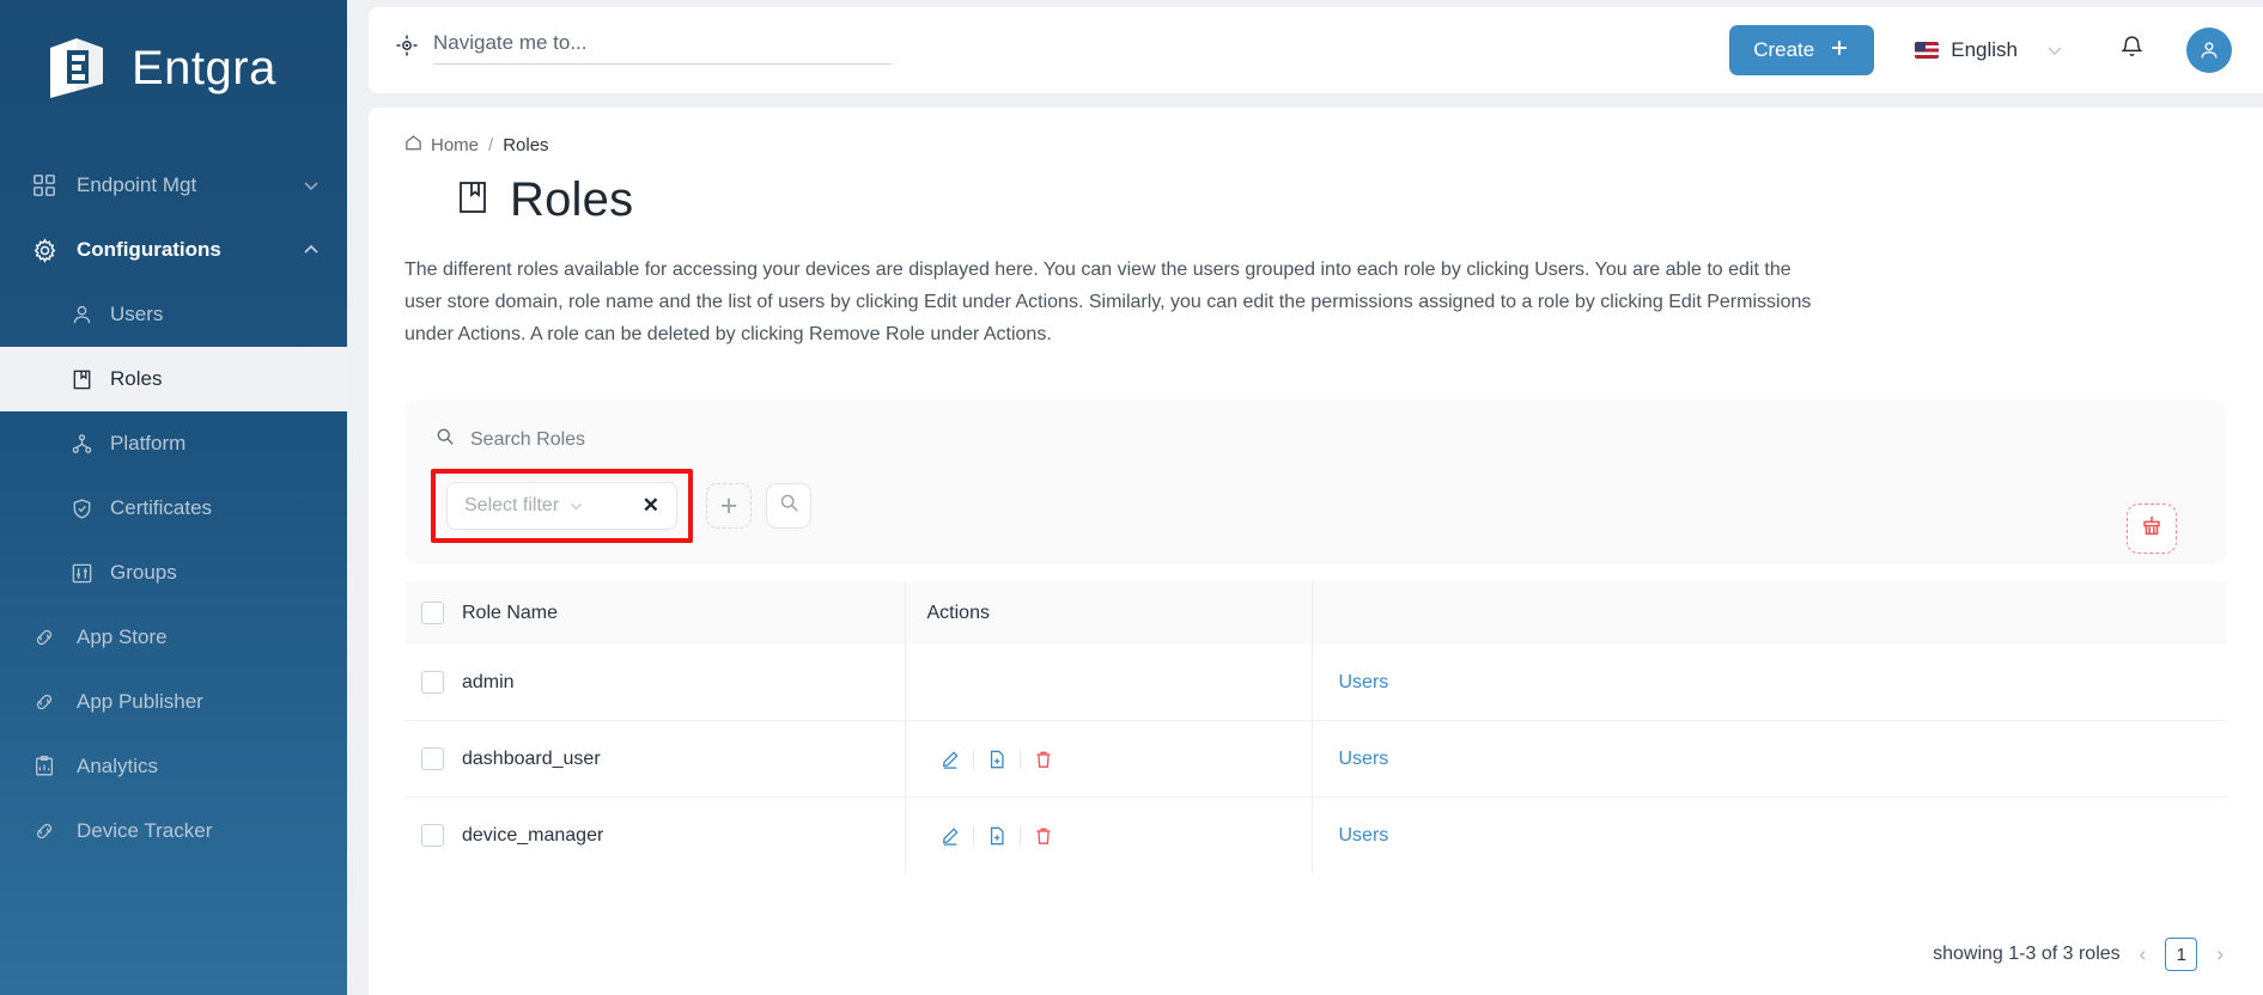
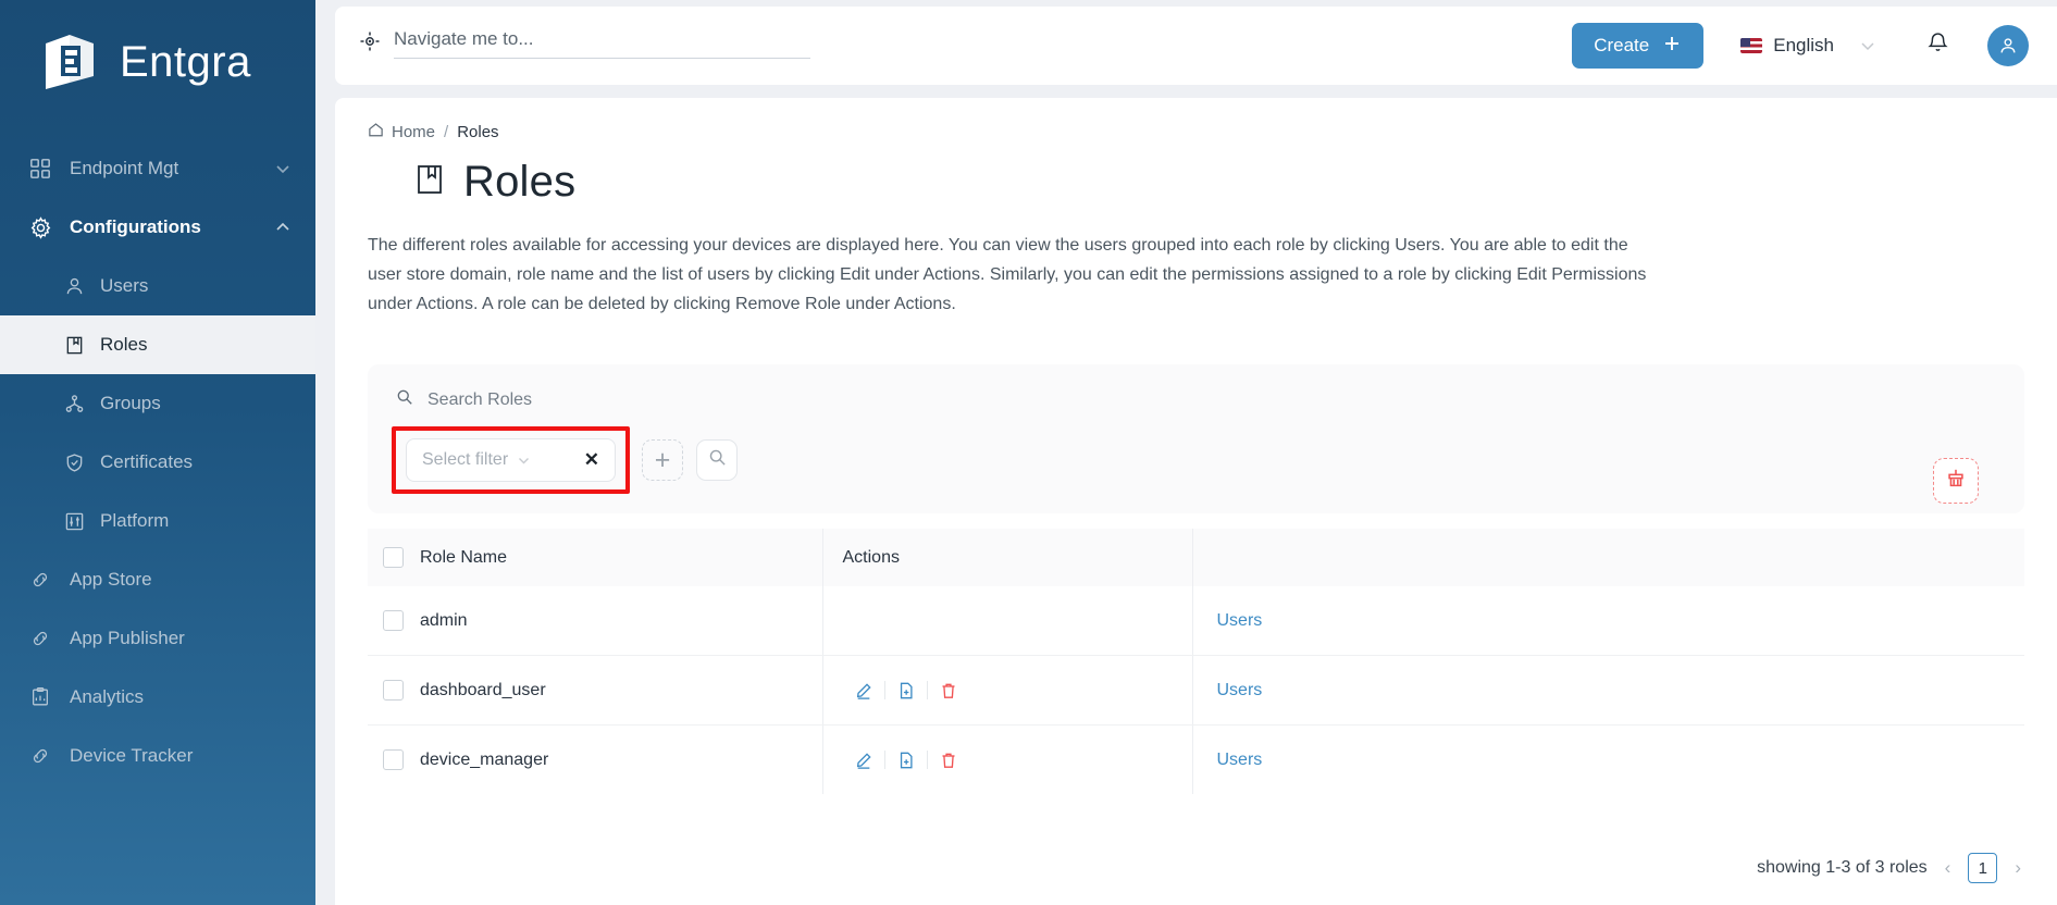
  Entgra
  Endpoint Mgt
  Configurations
  Users
  Roles
- Platform
+ Groups
  Certificates
- Groups
+ Platform
  App Store
  App Publisher
  Analytics
  Device Tracker
  Navigate me to...
  Create
  English
  Home
  /
  Roles
  Roles
  The different roles available for accessing your devices are displayed here. You can view the users grouped into each role by clicking Users. You are able to edit the user store domain, role name and the list of users by clicking Edit under Actions. Similarly, you can edit the permissions assigned to a role by clicking Edit Permissions under Actions. A role can be deleted by clicking Remove Role under Actions.
  Search Roles
  Select filter
  ✕
  +
  	Role Name	Actions
  	admin		Users
  	dashboard_user		Users
  	device_manager		Users
  showing 1-3 of 3 roles
  ‹
  1
  ›
